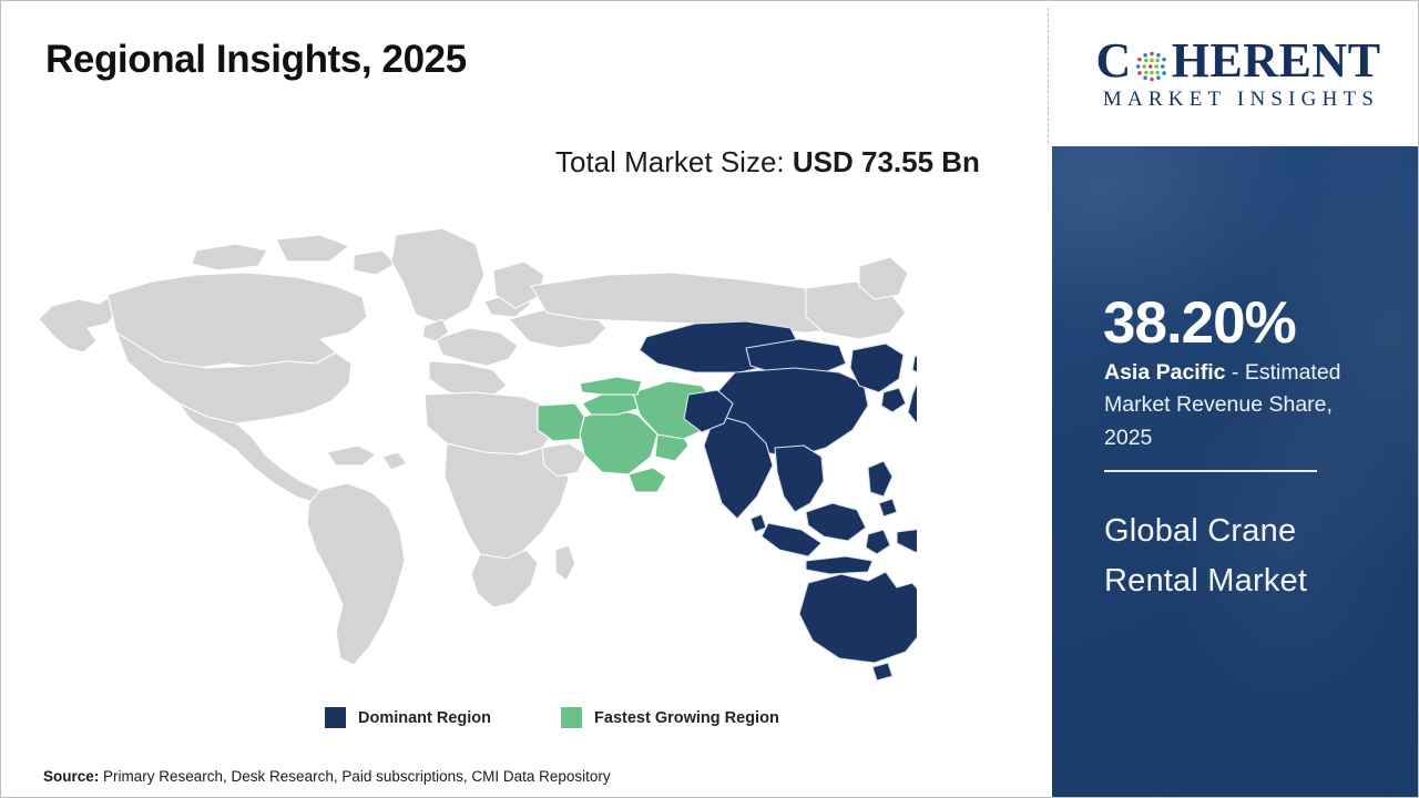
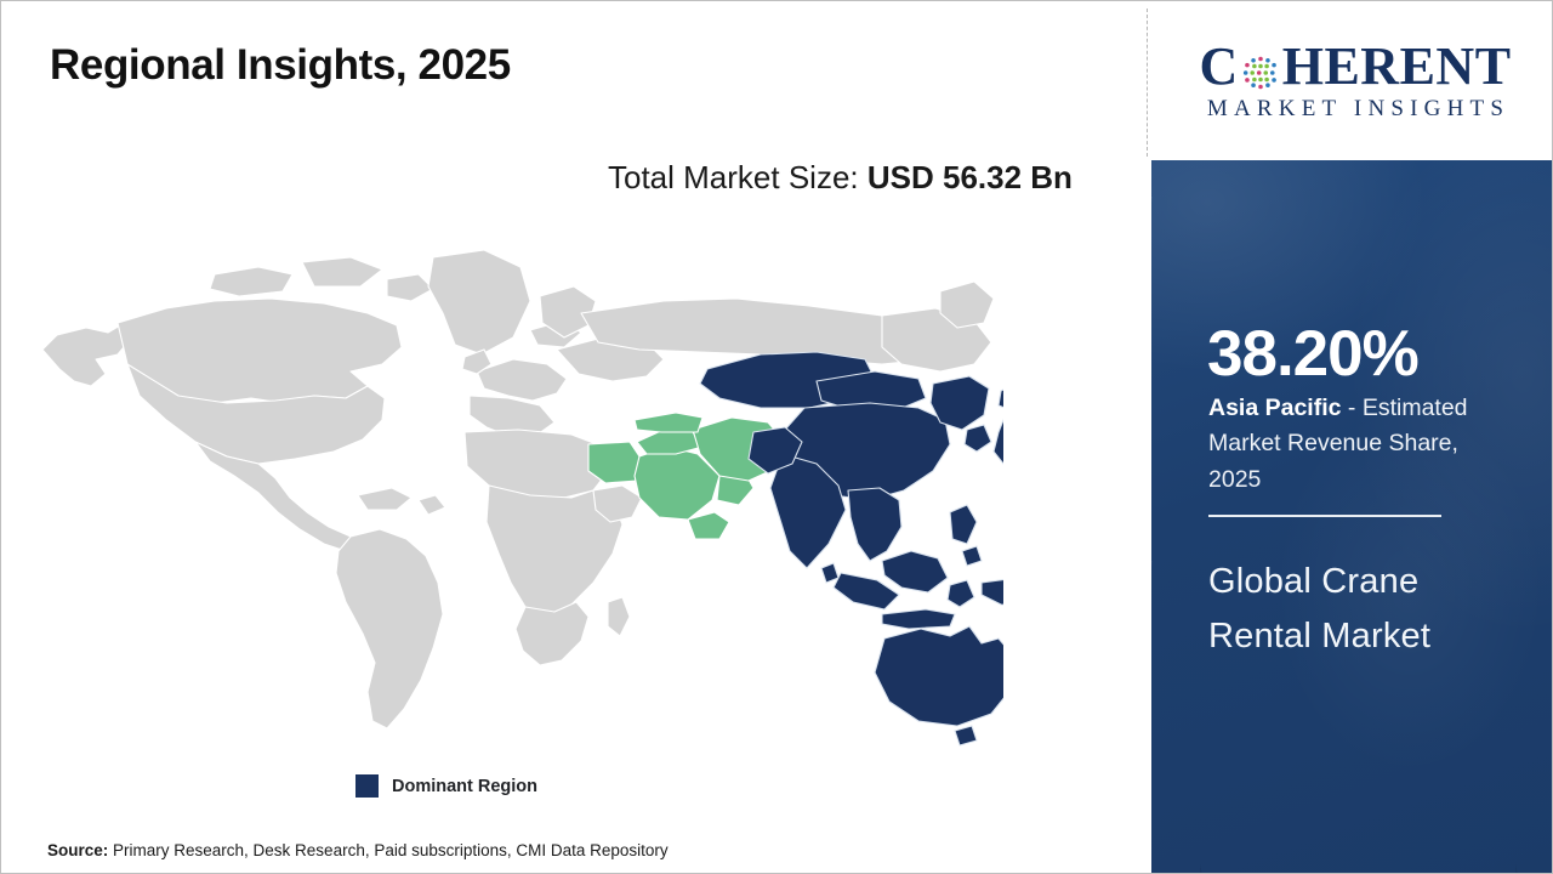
  Regional Insights, 2025
- Total Market Size: USD 73.55 Bn
+ Total Market Size: USD 56.32 Bn
  Dominant Region
- Fastest Growing Region
  Source: Primary Research, Desk Research, Paid subscriptions, CMI Data Repository
  C
  HERENT
  MARKET INSIGHTS
  38.20%
  Asia Pacific - Estimated Market Revenue Share, 2025
  Global Crane Rental Market
